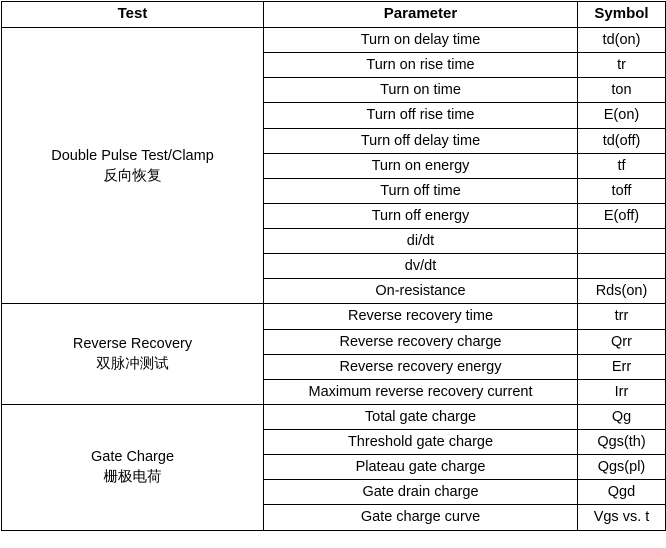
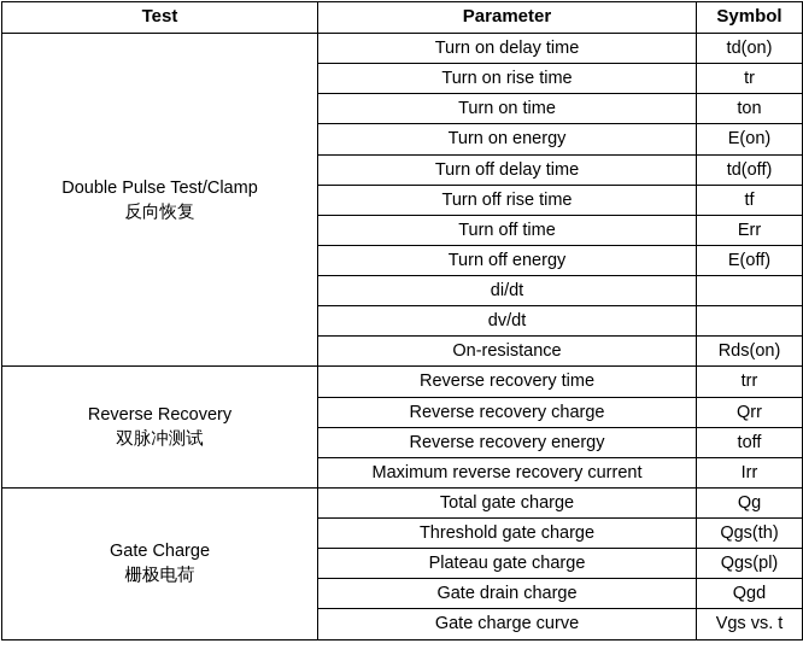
  Test	Parameter	Symbol
  Double Pulse Test/Clamp反向恢复	Turn on delay time	td(on)
  Turn on rise time	tr
  Turn on time	ton
- Turn off rise time	E(on)
+ Turn on energy	E(on)
  Turn off delay time	td(off)
- Turn on energy	tf
+ Turn off rise time	tf
- Turn off time	toff
+ Turn off time	Err
  Turn off energy	E(off)
  di/dt
  dv/dt
  On-resistance	Rds(on)
  Reverse Recovery双脉冲测试	Reverse recovery time	trr
  Reverse recovery charge	Qrr
- Reverse recovery energy	Err
+ Reverse recovery energy	toff
  Maximum reverse recovery current	Irr
  Gate Charge栅极电荷	Total gate charge	Qg
  Threshold gate charge	Qgs(th)
  Plateau gate charge	Qgs(pl)
  Gate drain charge	Qgd
  Gate charge curve	Vgs vs. t
